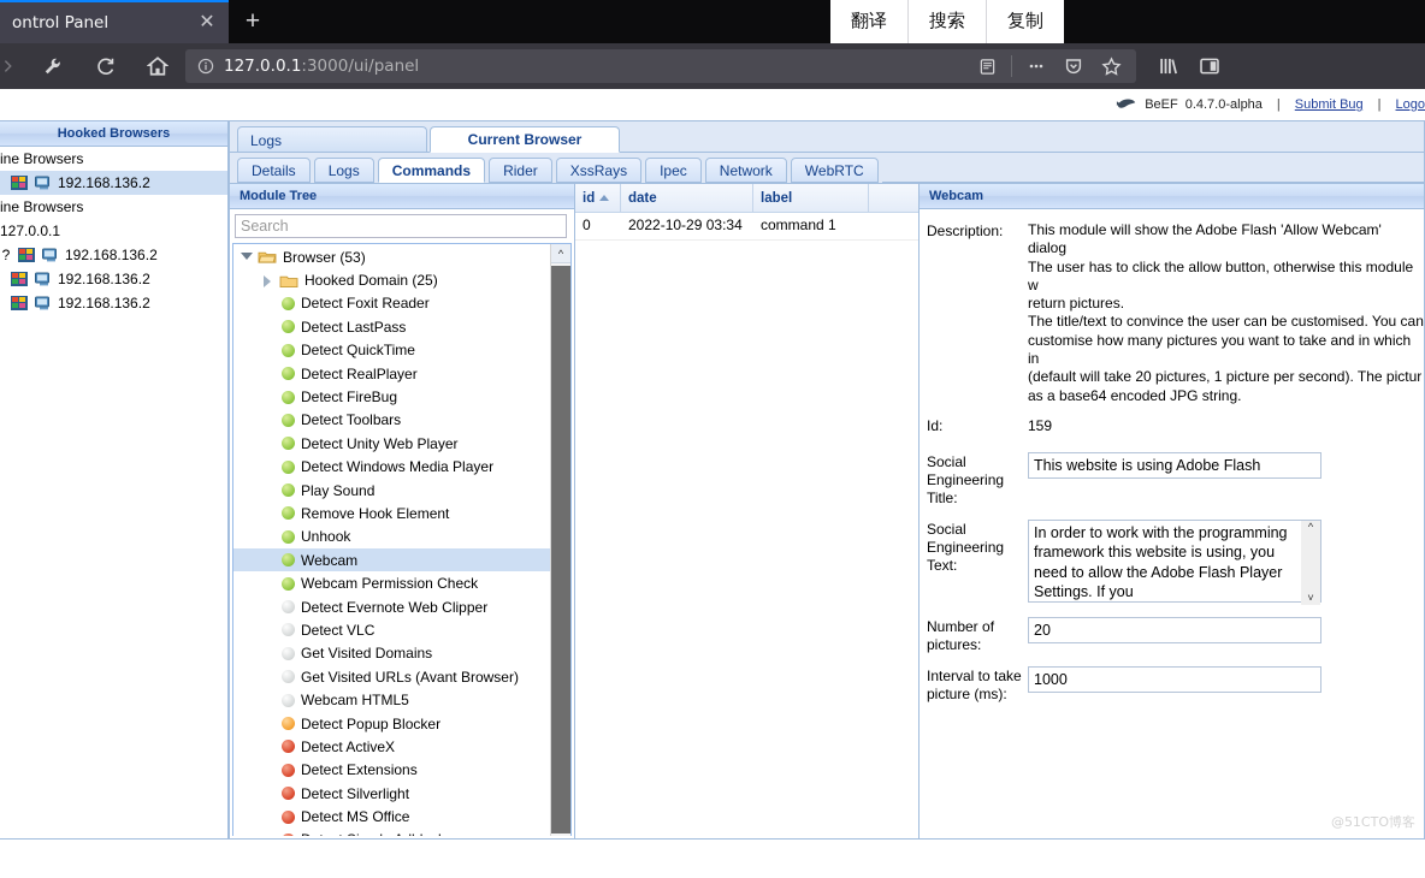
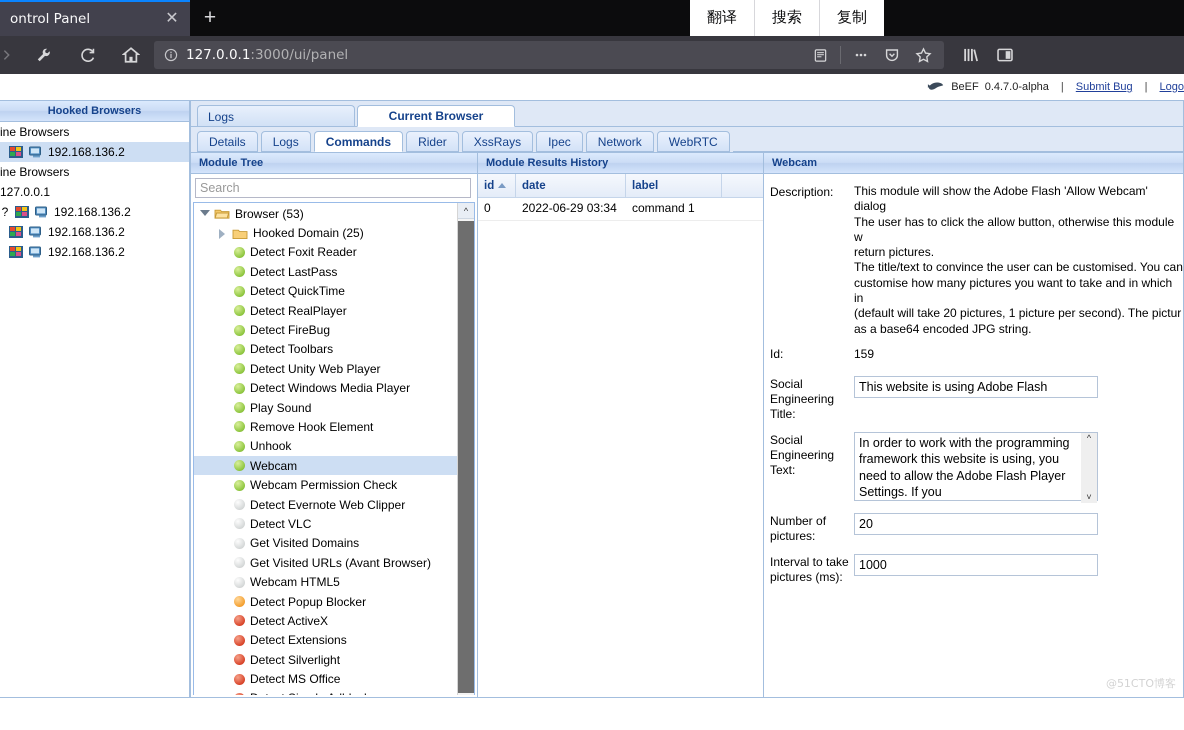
  ontrol Panel
  ✕
  +
  翻译
  搜索
  复制
  127.0.0.1:3000/ui/panel
  BeEF
  0.4.7.0-alpha
  |
  Submit Bug
  |
  Logo
  Hooked Browsers
  ine Browsers
  192.168.136.2
  ine Browsers
  127.0.0.1
  ?
  192.168.136.2
  192.168.136.2
  192.168.136.2
  Logs
  Current Browser
  Details
  Logs
  Commands
  Rider
  XssRays
  Ipec
  Network
  WebRTC
  Module Tree
  Search
  Browser (53)
  Hooked Domain (25)
  Detect Foxit Reader
  Detect LastPass
  Detect QuickTime
  Detect RealPlayer
  Detect FireBug
  Detect Toolbars
  Detect Unity Web Player
  Detect Windows Media Player
  Play Sound
  Remove Hook Element
  Unhook
  Webcam
  Webcam Permission Check
  Detect Evernote Web Clipper
  Detect VLC
  Get Visited Domains
  Get Visited URLs (Avant Browser)
  Webcam HTML5
  Detect Popup Blocker
  Detect ActiveX
  Detect Extensions
  Detect Silverlight
  Detect MS Office
  ^
+ Module Results History
  id
  date
  label
  0
- 2022-10-29 03:34
+ 2022-06-29 03:34
  command 1
  Webcam
  Description:
  This module will show the Adobe Flash 'Allow Webcam' dialog
  The user has to click the allow button, otherwise this module w
  return pictures.
  The title/text to convince the user can be customised. You can
  customise how many pictures you want to take and in which in
  (default will take 20 pictures, 1 picture per second). The pictur
  as a base64 encoded JPG string.
  Id:
  159
  Social Engineering Title:
  This website is using Adobe Flash
  Social Engineering Text:
  ^
  ˅
  Number of pictures:
  20
- Interval to take picture (ms):
+ Interval to take pictures (ms):
  1000
  @51CTO博客
